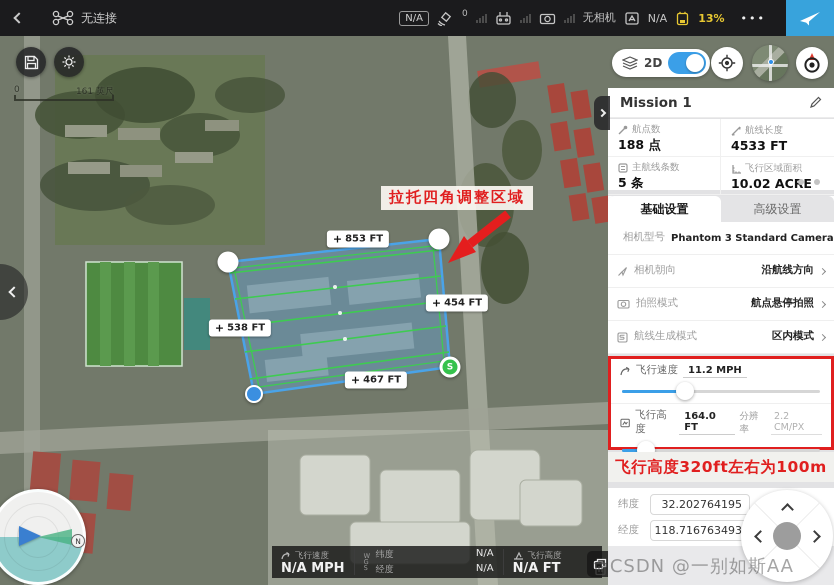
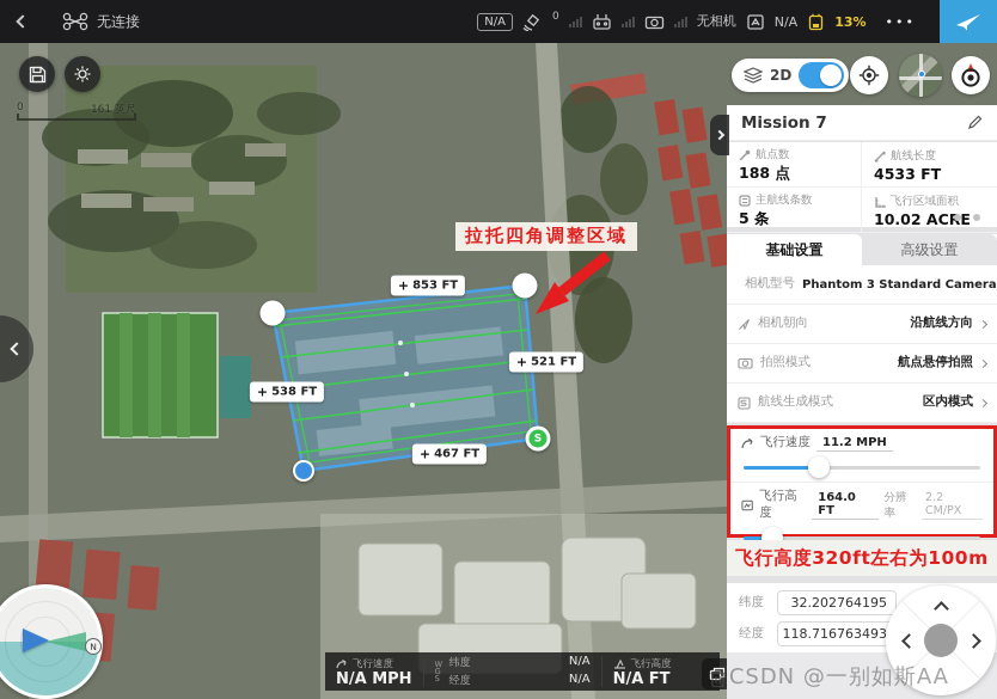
  无连接
  N/A
  0
  无相机
  N/A
  13%
  •••
  0
  161 英尺
  拉托四角调整区域
  +
  853 FT
  +
- 454 FT
+ 521 FT
  +
  538 FT
  +
  467 FT
  S
  N
  飞行速度
  N/A MPH
  WGS
  纬度
  N/A
  经度
  N/A
  飞行高度
  N/A FT
  2D
- Mission 1
+ Mission 7
  航点数
  188 点
  航线长度
  4533 FT
  主航线条数
  5 条
  飞行区域面积
  10.02 ACE
  基础设置
  高级设置
  相机型号
  Phantom 3 Standard Camera
  相机朝向
  沿航线方向
  拍照模式
  航点悬停拍照
  航线生成模式
  区内模式
  飞行速度
  11.2 MPH
  飞行高度
  164.0 FT
  分辨率
  2.2 CM/PX
  飞行高度320ft左右为100m
  纬度
  32.202764195
  经度
  118.716763493
  CSDN @一别如斯AA
